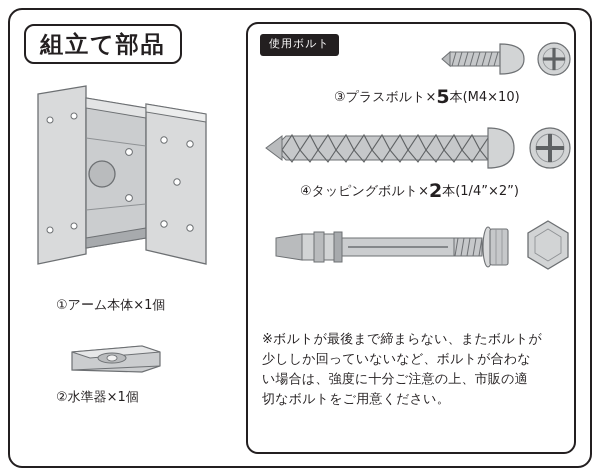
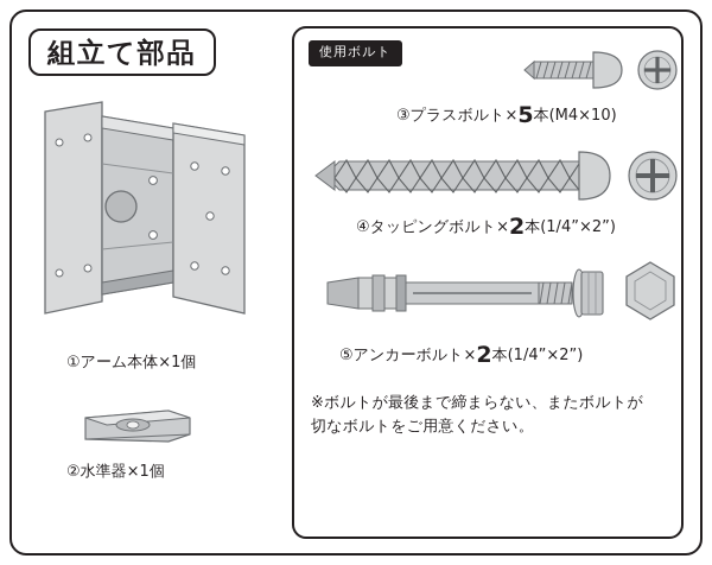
  組立て部品
  ①アーム本体×1個
  ②水準器×1個
  使用ボルト
  ③プラスボルト×5本(M4×10)
  ④タッピングボルト×2本(1/4”×2”)
+ ⑤アンカーボルト×2本(1/4”×2”)
  ※ボルトが最後まで締まらない、またボルトが
- 少ししか回っていないなど、ボルトが合わな
- い場合は、強度に十分ご注意の上、市販の適
  切なボルトをご用意ください。
